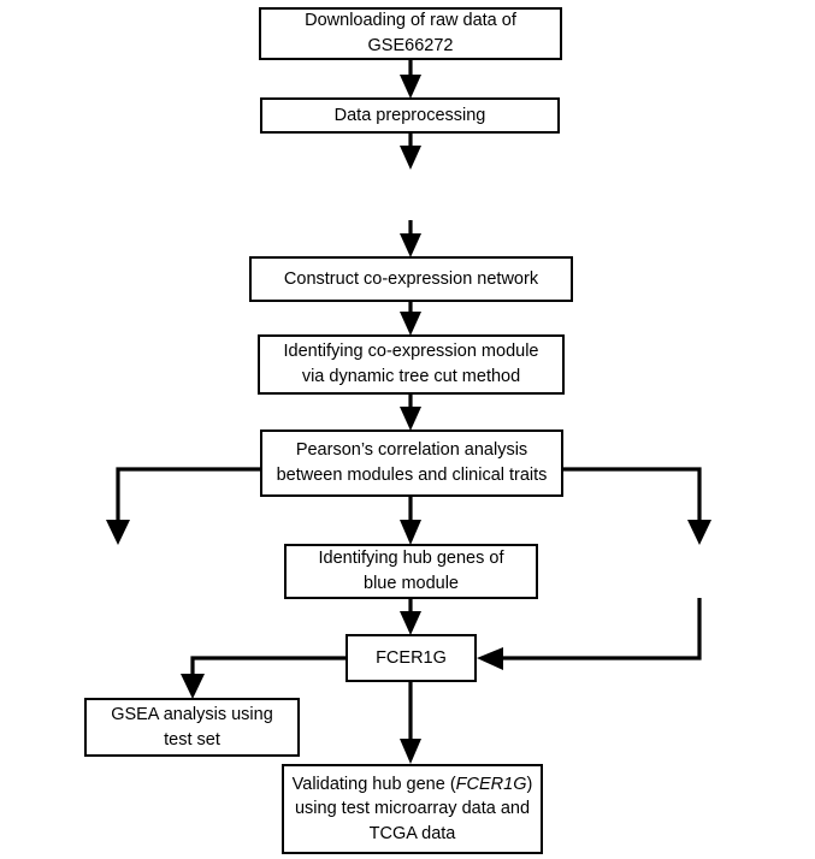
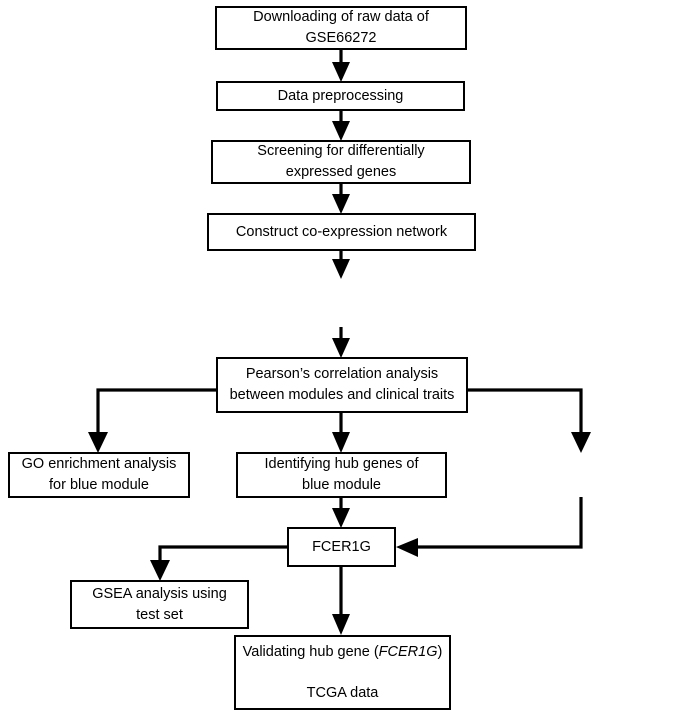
  Downloading of raw data of
  GSE66272
  Data preprocessing
+ Screening for differentially
+ expressed genes
  Construct co-expression network
- Identifying co-expression module
- via dynamic tree cut method
  Pearson’s correlation analysis
  between modules and clinical traits
+ GO enrichment analysis
+ for blue module
  Identifying hub genes of
  blue module
  FCER1G
  GSEA analysis using
  test set
  Validating hub gene (FCER1G)
- using test microarray data and
  TCGA data
